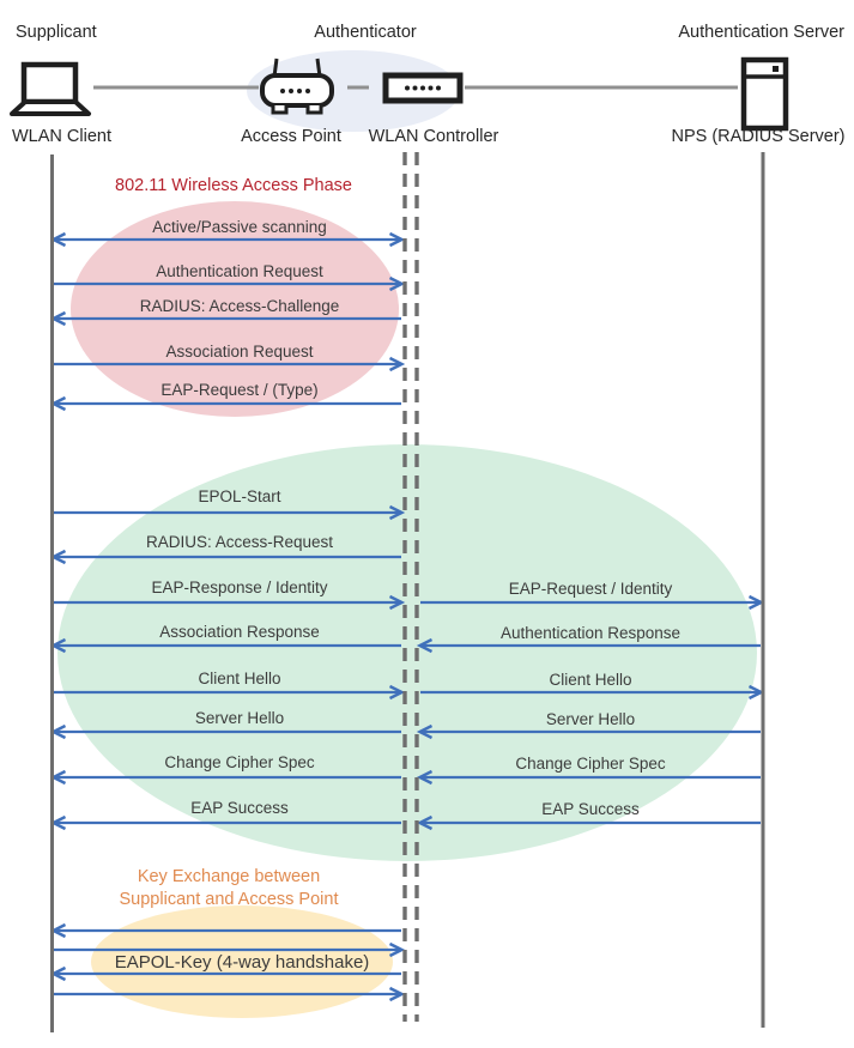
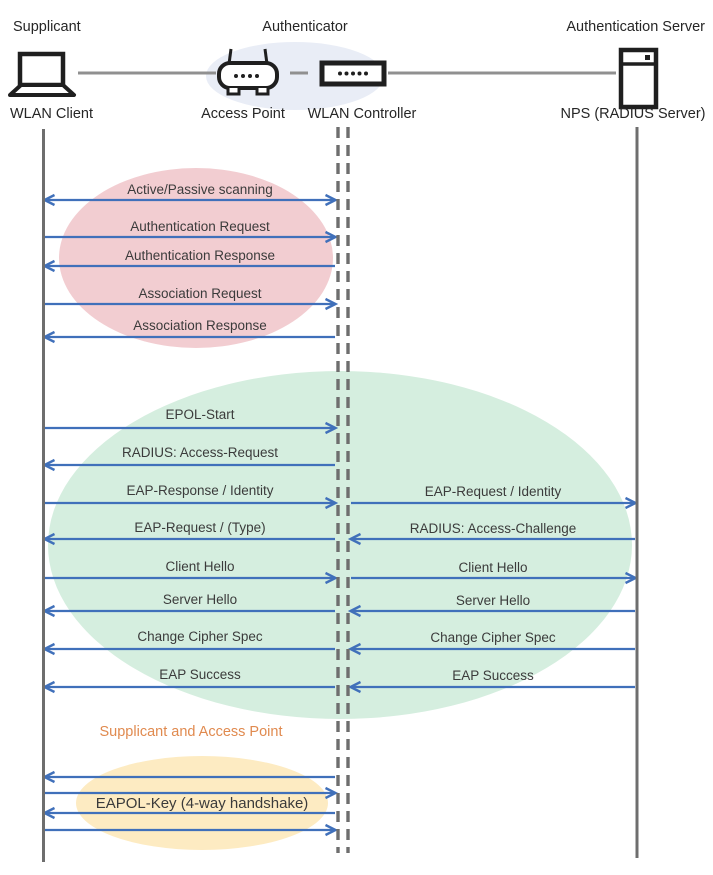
  Supplicant
  Authenticator
  Authentication Server
  WLAN Client
  Access Point
  WLAN Controller
  NPS (RADIUS Server)
- 802.11 Wireless Access Phase
- Key Exchange between
  Supplicant and Access Point
  Active/Passive scanning
  Authentication Request
- RADIUS: Access-Challenge
+ Authentication Response
  Association Request
- EAP-Request / (Type)
+ Association Response
  EPOL-Start
  RADIUS: Access-Request
  EAP-Response / Identity
  EAP-Request / Identity
- Association Response
+ EAP-Request / (Type)
- Authentication Response
+ RADIUS: Access-Challenge
  Client Hello
  Client Hello
  Server Hello
  Server Hello
  Change Cipher Spec
  Change Cipher Spec
  EAP Success
  EAP Success
  EAPOL-Key (4-way handshake)
